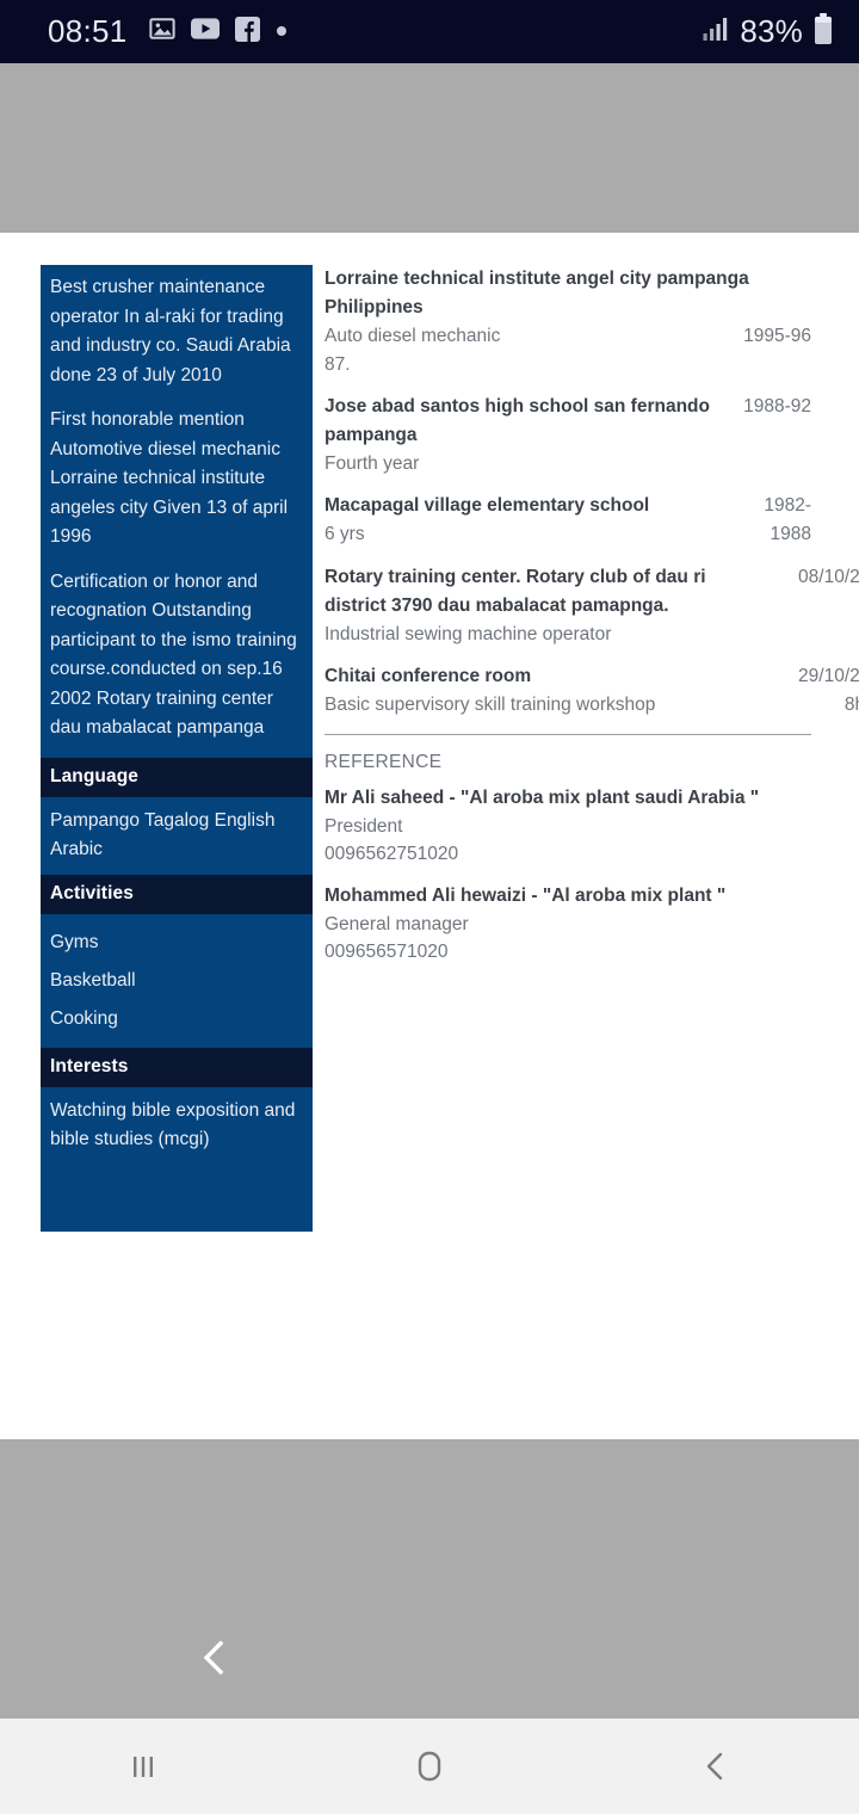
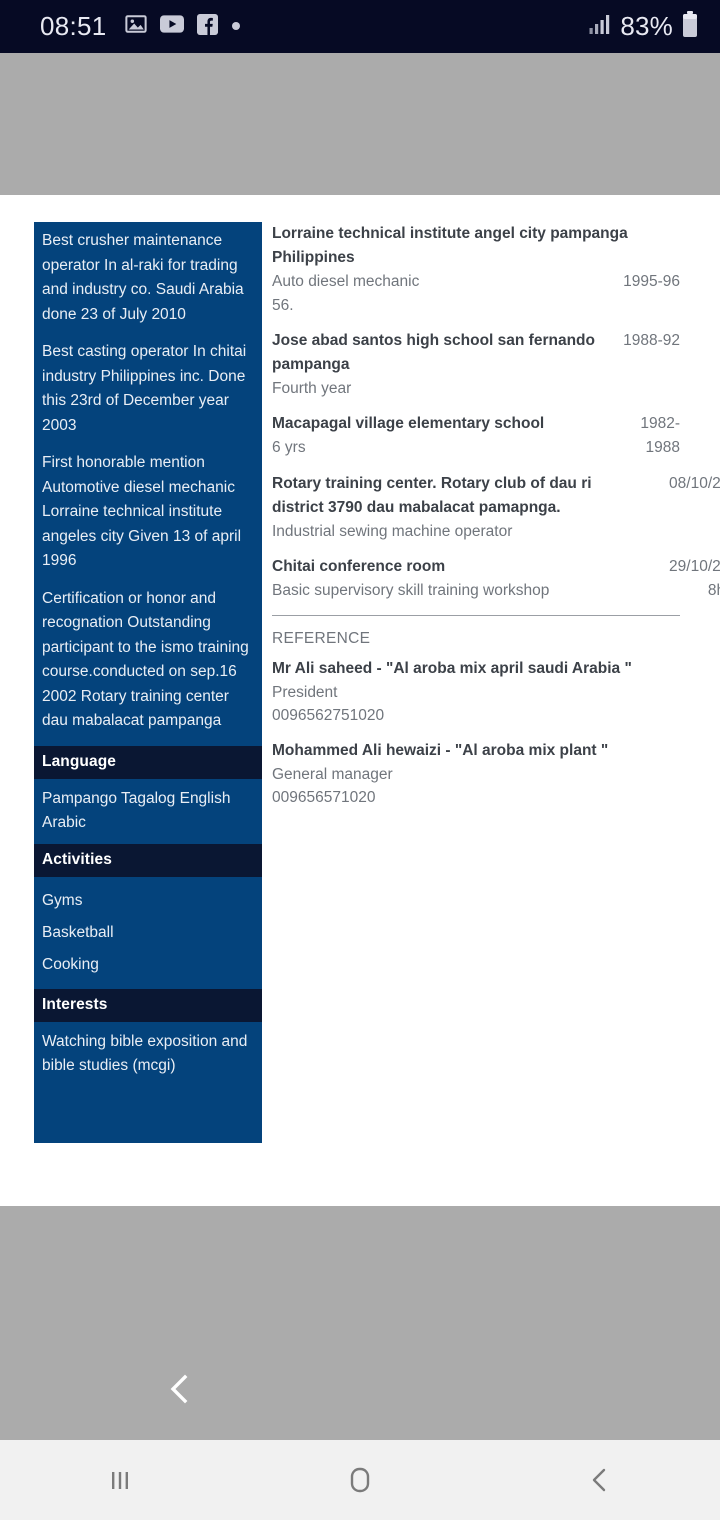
  08:51
  83%
  Best crusher maintenance operator In al-raki for trading and industry co. Saudi Arabia done 23 of July 2010
+ Best casting operator In chitai industry Philippines inc. Done this 23rd of December year 2003
  First honorable mention Automotive diesel mechanic Lorraine technical institute angeles city Given 13 of april 1996
  Certification or honor and recognation Outstanding participant to the ismo training course.conducted on sep.16 2002 Rotary training center dau mabalacat pampanga
  Language
  Pampango Tagalog English Arabic
  Activities
  Gyms
  Basketball
  Cooking
  Interests
  Watching bible exposition and bible studies (mcgi)
  Lorraine technical institute angel city pampanga Philippines
  Auto diesel mechanic
  1995-96
- 87.
+ 56.
  Jose abad santos high school san fernando pampanga
  1988-92
  Fourth year
  Macapagal village elementary school
  1982-
  6 yrs
  1988
  Rotary training center. Rotary club of dau ri district 3790 dau mabalacat pamapnga.
  08/10/2
  Industrial sewing machine operator
  Chitai conference room
  29/10/2
  Basic supervisory skill training workshop
  REFERENCE
- Mr Ali saheed - "Al aroba mix plant saudi Arabia "
+ Mr Ali saheed - "Al aroba mix april saudi Arabia "
  President
  0096562751020
  Mohammed Ali hewaizi - "Al aroba mix plant "
  General manager
  009656571020
